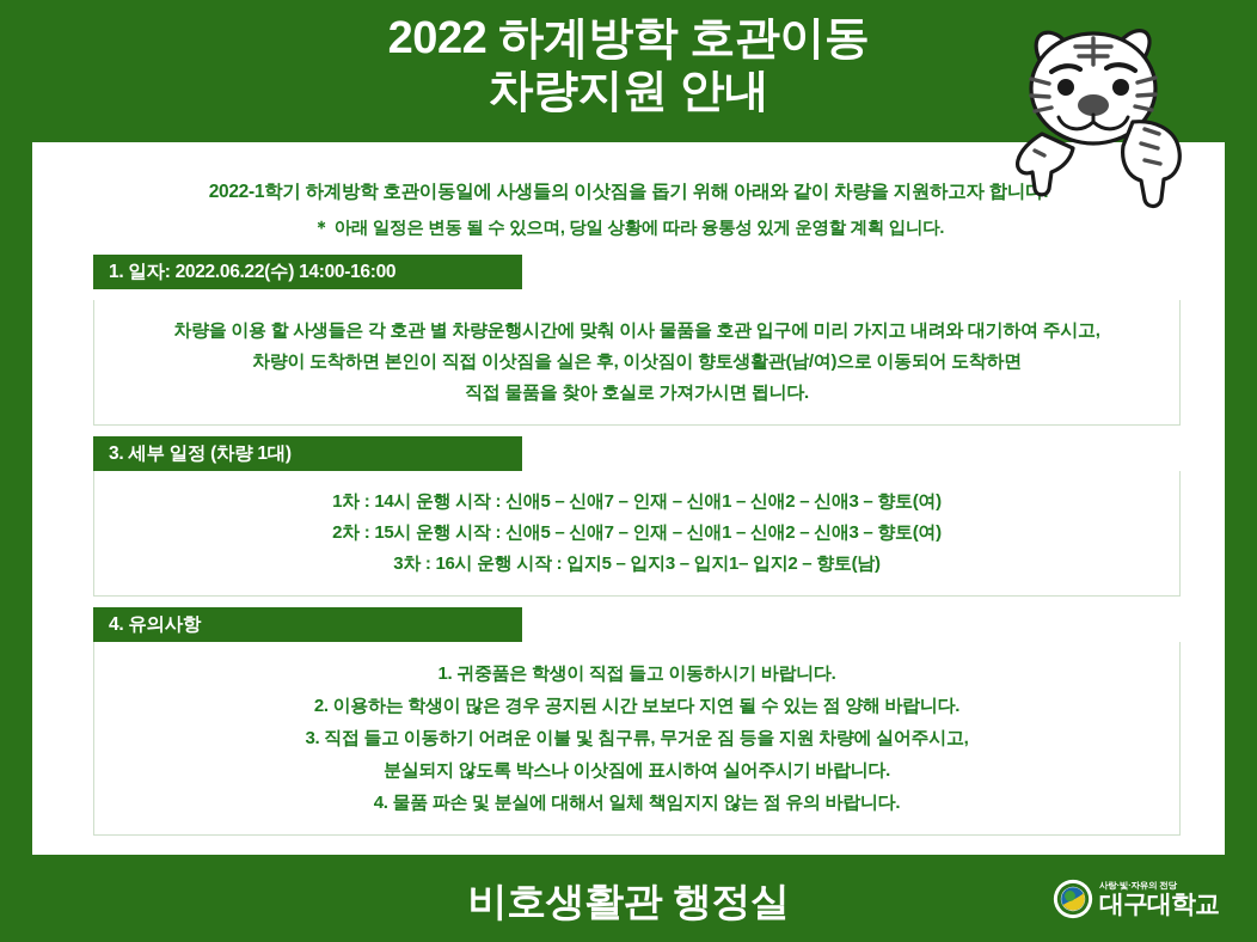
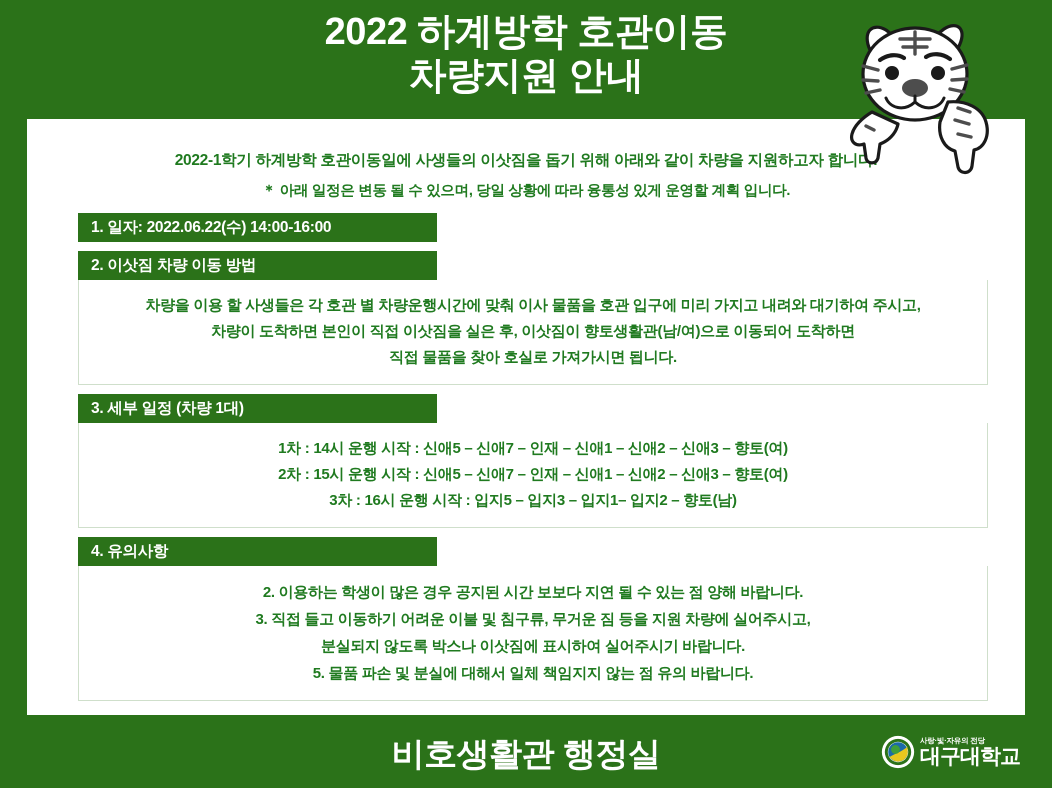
  2022 하계방학 호관이동
  차량지원 안내
  2022-1학기 하계방학 호관이동일에 사생들의 이삿짐을 돕기 위해 아래와 같이 차량을 지원하고자 합니
  ＊ 아래 일정은 변동 될 수 있으며, 당일 상황에 따라 융통성 있게 운영할 계획 입니다.
  1. 일자: 2022.06.22(수) 14:00-16:00
+ 2. 이삿짐 차량 이동 방법
  차량을 이용 할 사생들은 각 호관 별 차량운행시간에 맞춰 이사 물품을 호관 입구에 미리 가지고 내려와 대기하여 주시고,
  차량이 도착하면 본인이 직접 이삿짐을 실은 후, 이삿짐이 향토생활관(남/여)으로 이동되어 도착하면
  직접 물품을 찾아 호실로 가져가시면 됩니다.
  3. 세부 일정 (차량 1대)
  1차 : 14시 운행 시작 : 신애5 – 신애7 – 인재 – 신애1 – 신애2 – 신애3 – 향토(여)
  2차 : 15시 운행 시작 : 신애5 – 신애7 – 인재 – 신애1 – 신애2 – 신애3 – 향토(여)
  3차 : 16시 운행 시작 : 입지5 – 입지3 – 입지1– 입지2 – 향토(남)
  4. 유의사항
- 1. 귀중품은 학생이 직접 들고 이동하시기 바랍니다.
  2. 이용하는 학생이 많은 경우 공지된 시간 보보다 지연 될 수 있는 점 양해 바랍니다.
  3. 직접 들고 이동하기 어려운 이불 및 침구류, 무거운 짐 등을 지원 차량에 실어주시고,
  분실되지 않도록 박스나 이삿짐에 표시하여 실어주시기 바랍니다.
- 4. 물품 파손 및 분실에 대해서 일체 책임지지 않는 점 유의 바랍니다.
+ 5. 물품 파손 및 분실에 대해서 일체 책임지지 않는 점 유의 바랍니다.
  비호생활관 행정실
  사랑·빛·자유의 전당
  대구대학교
